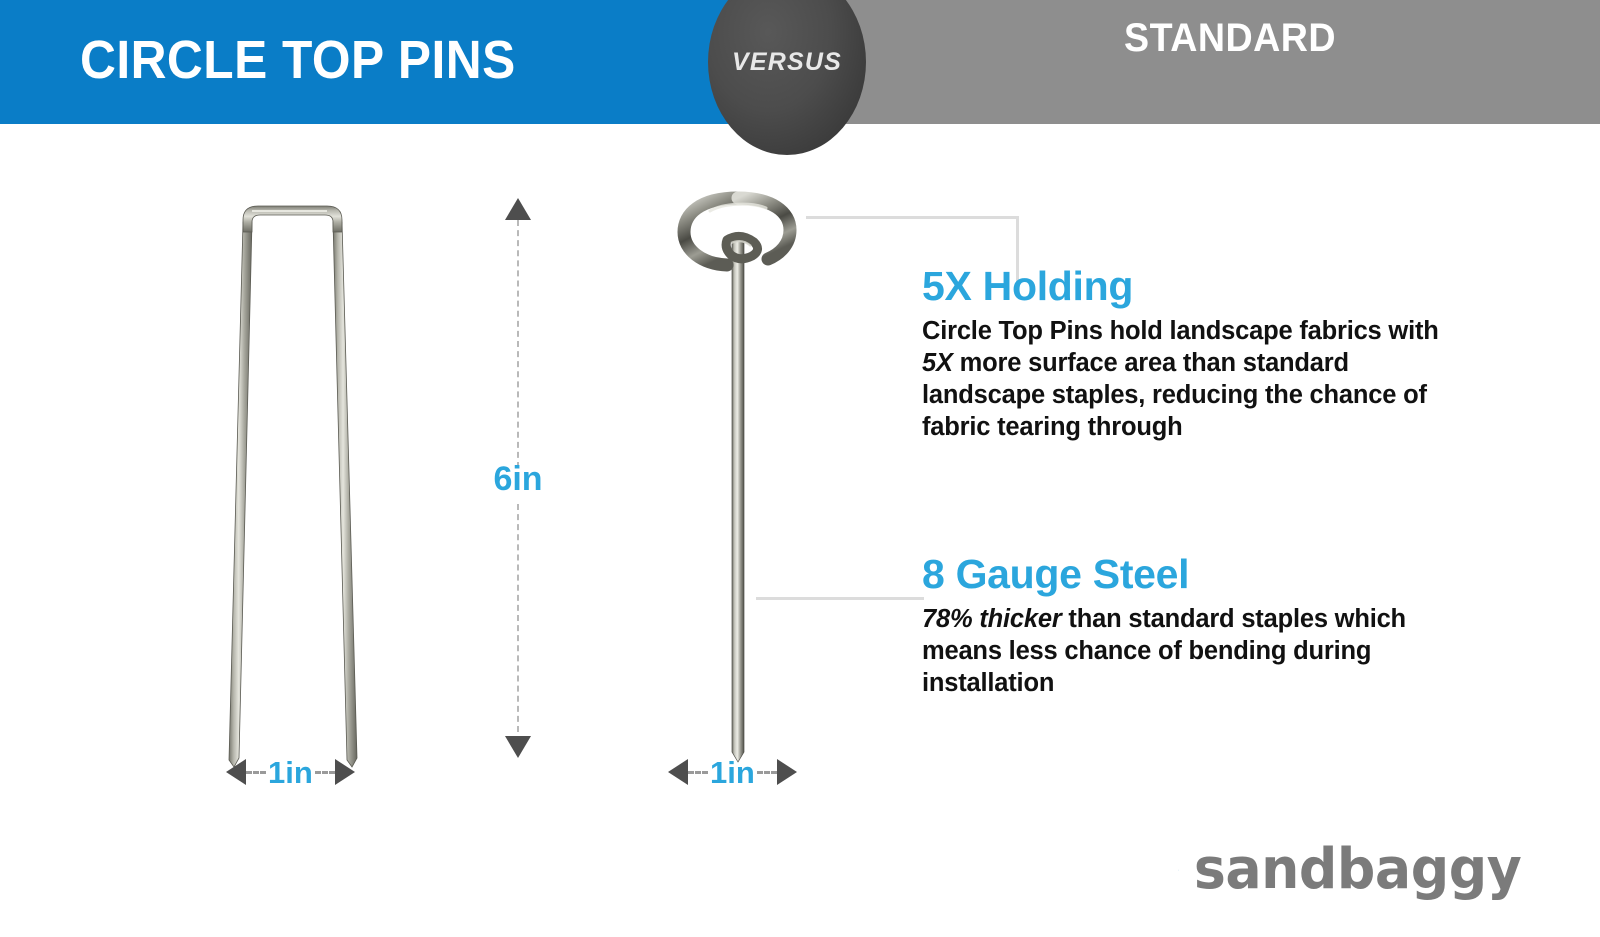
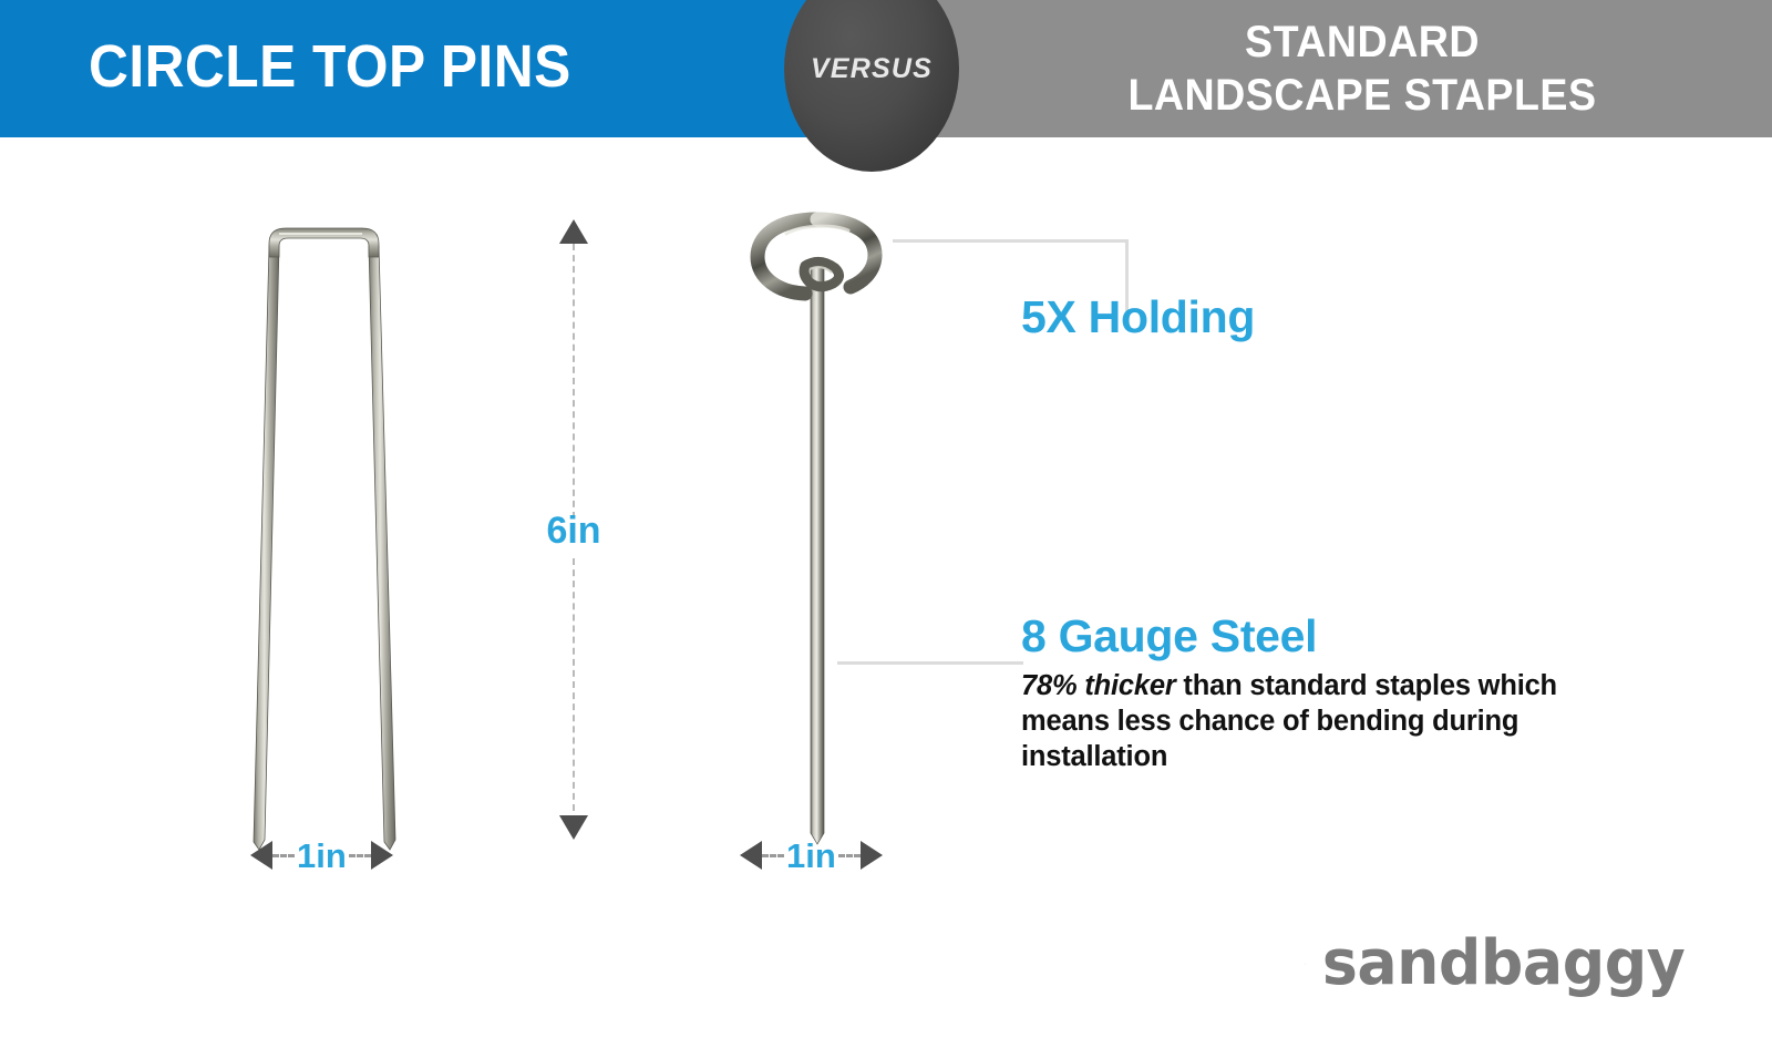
  CIRCLE TOP PINS
  STANDARD
+ LANDSCAPE STAPLES
  VERSUS
  6in
  1in
  1in
  5X Holding
- Circle Top Pins hold landscape fabrics with 5X more surface area than standard landscape staples, reducing the chance of fabric tearing through
  8 Gauge Steel
  78% thicker than standard staples which means less chance of bending during installation
  sandbaggy
